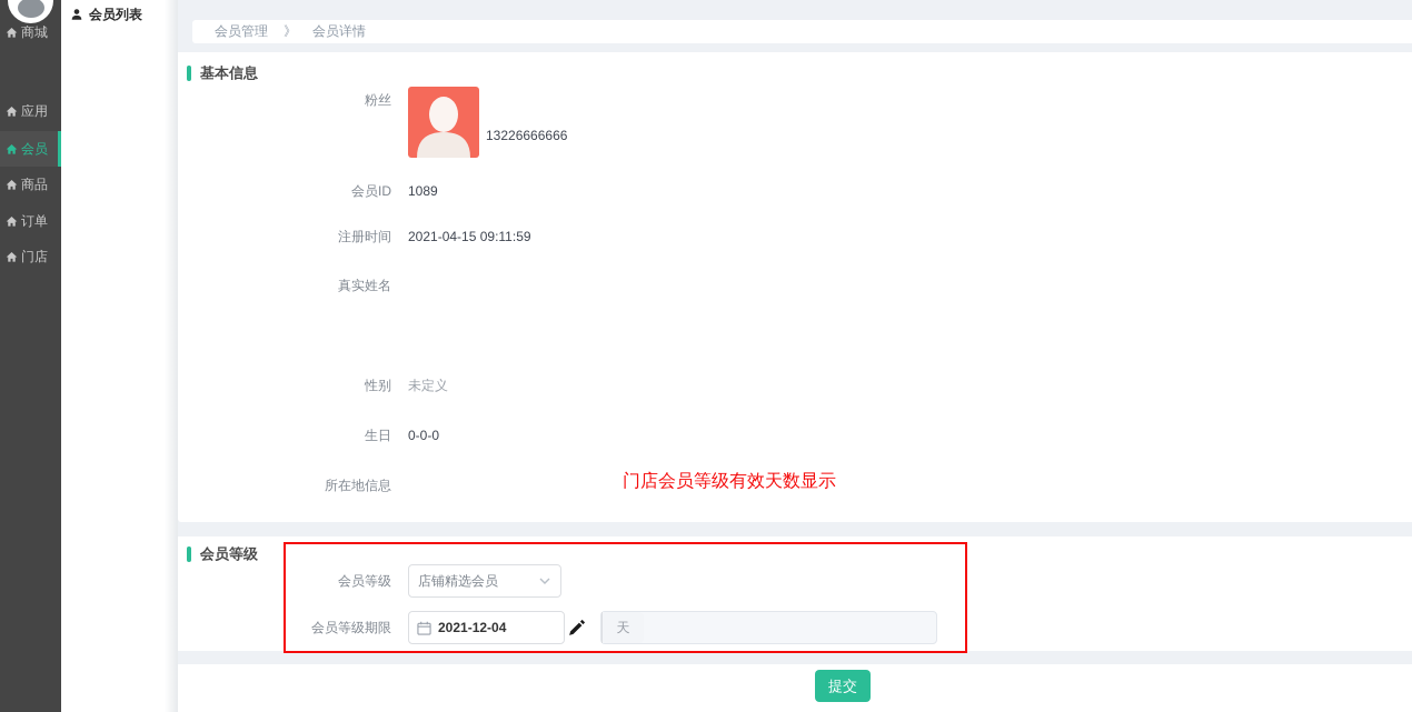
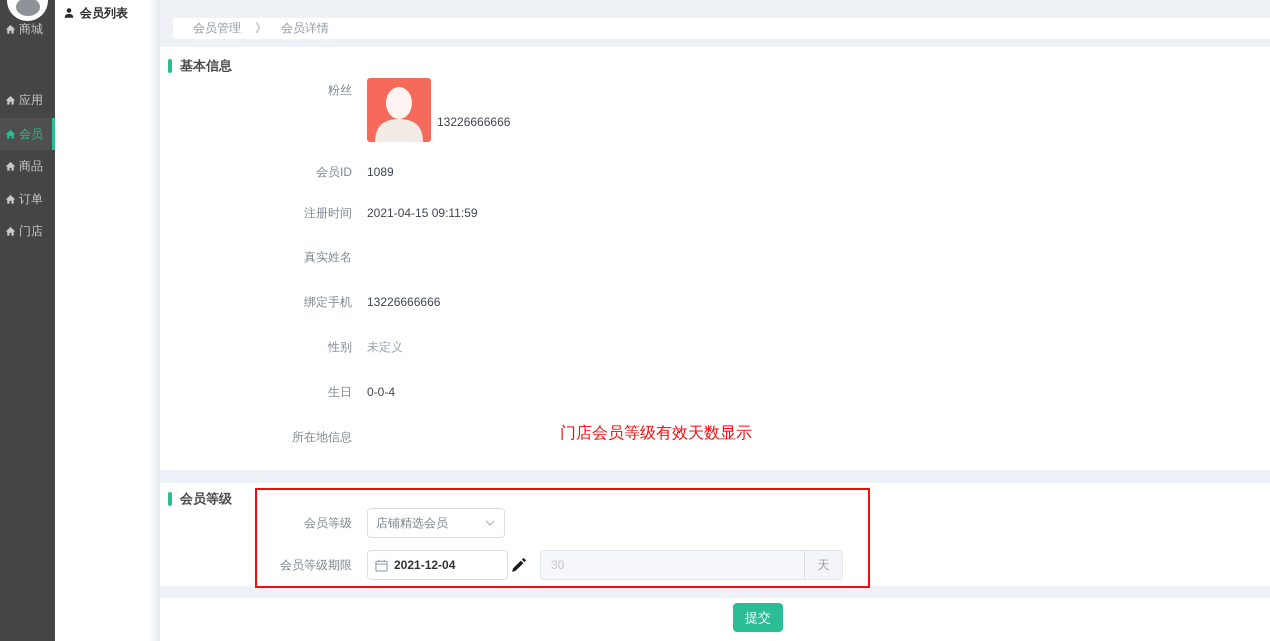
  商城
  应用
  会员
  商品
  订单
  门店
  会员列表
  会员管理
  》
  会员详情
  基本信息
  粉丝
  13226666666
  会员ID 1089
  注册时间 2021-04-15 09:11:59
  真实姓名
+ 绑定手机 13226666666
  性别 未定义
- 生日 0-0-0
+ 生日 0-0-4
  所在地信息
  门店会员等级有效天数显示
  会员等级
  会员等级
  店铺精选会员
  会员等级期限
  2021-12-04
+ 30
  天
  提交
